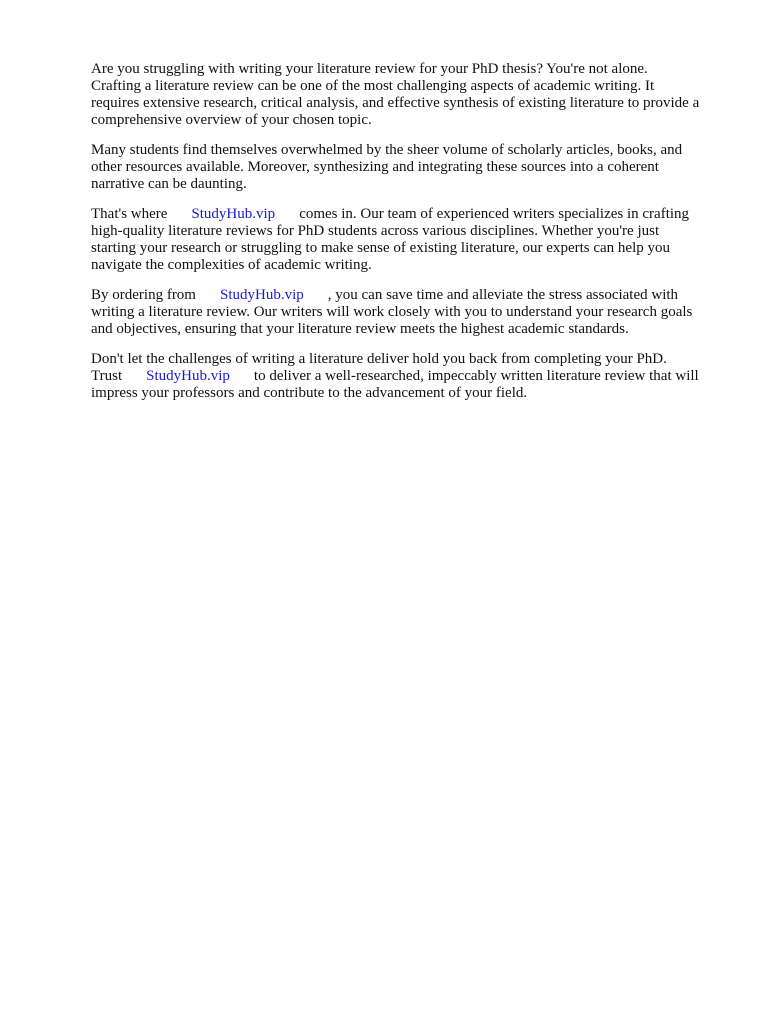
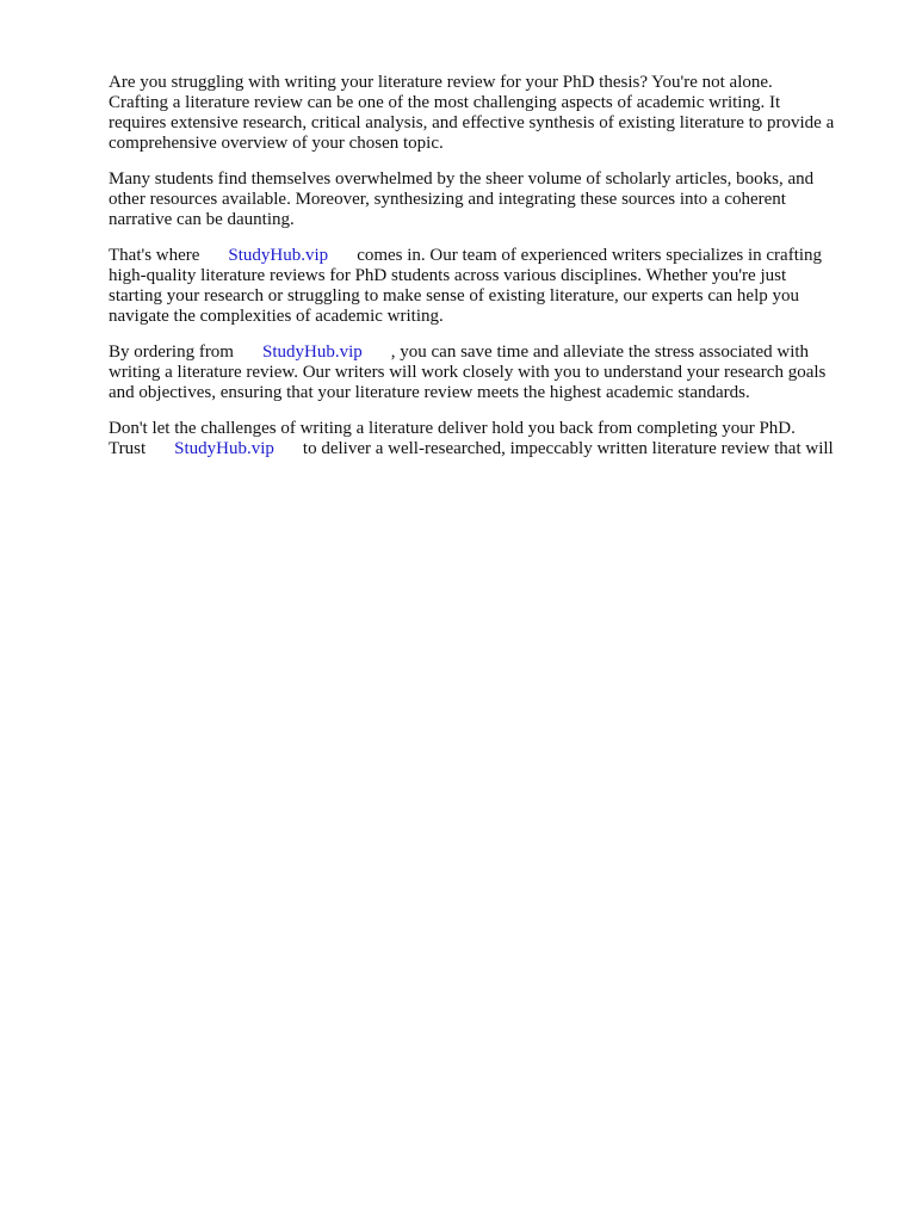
  Are you struggling with writing your literature review for your PhD thesis? You're not alone.
  Crafting a literature review can be one of the most challenging aspects of academic writing. It
  requires extensive research, critical analysis, and effective synthesis of existing literature to provide a
  comprehensive overview of your chosen topic.
  Many students find themselves overwhelmed by the sheer volume of scholarly articles, books, and
  other resources available. Moreover, synthesizing and integrating these sources into a coherent
  narrative can be daunting.
  That's where StudyHub.vip comes in. Our team of experienced writers specializes in crafting
  high-quality literature reviews for PhD students across various disciplines. Whether you're just
  starting your research or struggling to make sense of existing literature, our experts can help you
  navigate the complexities of academic writing.
  By ordering from StudyHub.vip , you can save time and alleviate the stress associated with
  writing a literature review. Our writers will work closely with you to understand your research goals
  and objectives, ensuring that your literature review meets the highest academic standards.
  Don't let the challenges of writing a literature deliver hold you back from completing your PhD.
  Trust StudyHub.vip to deliver a well-researched, impeccably written literature review that will
- impress your professors and contribute to the advancement of your field.
